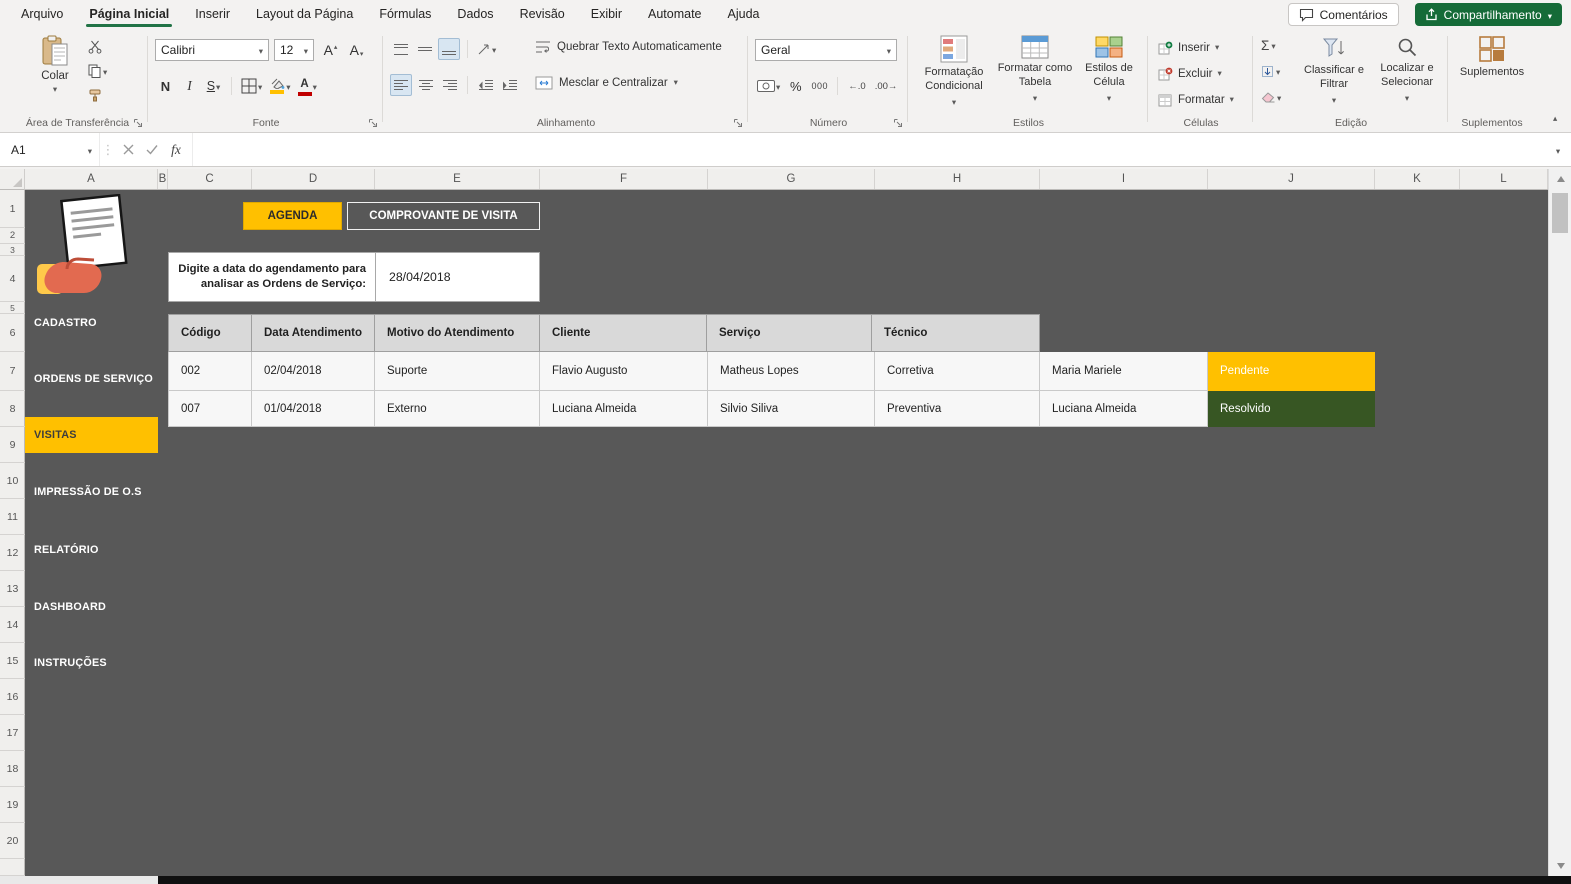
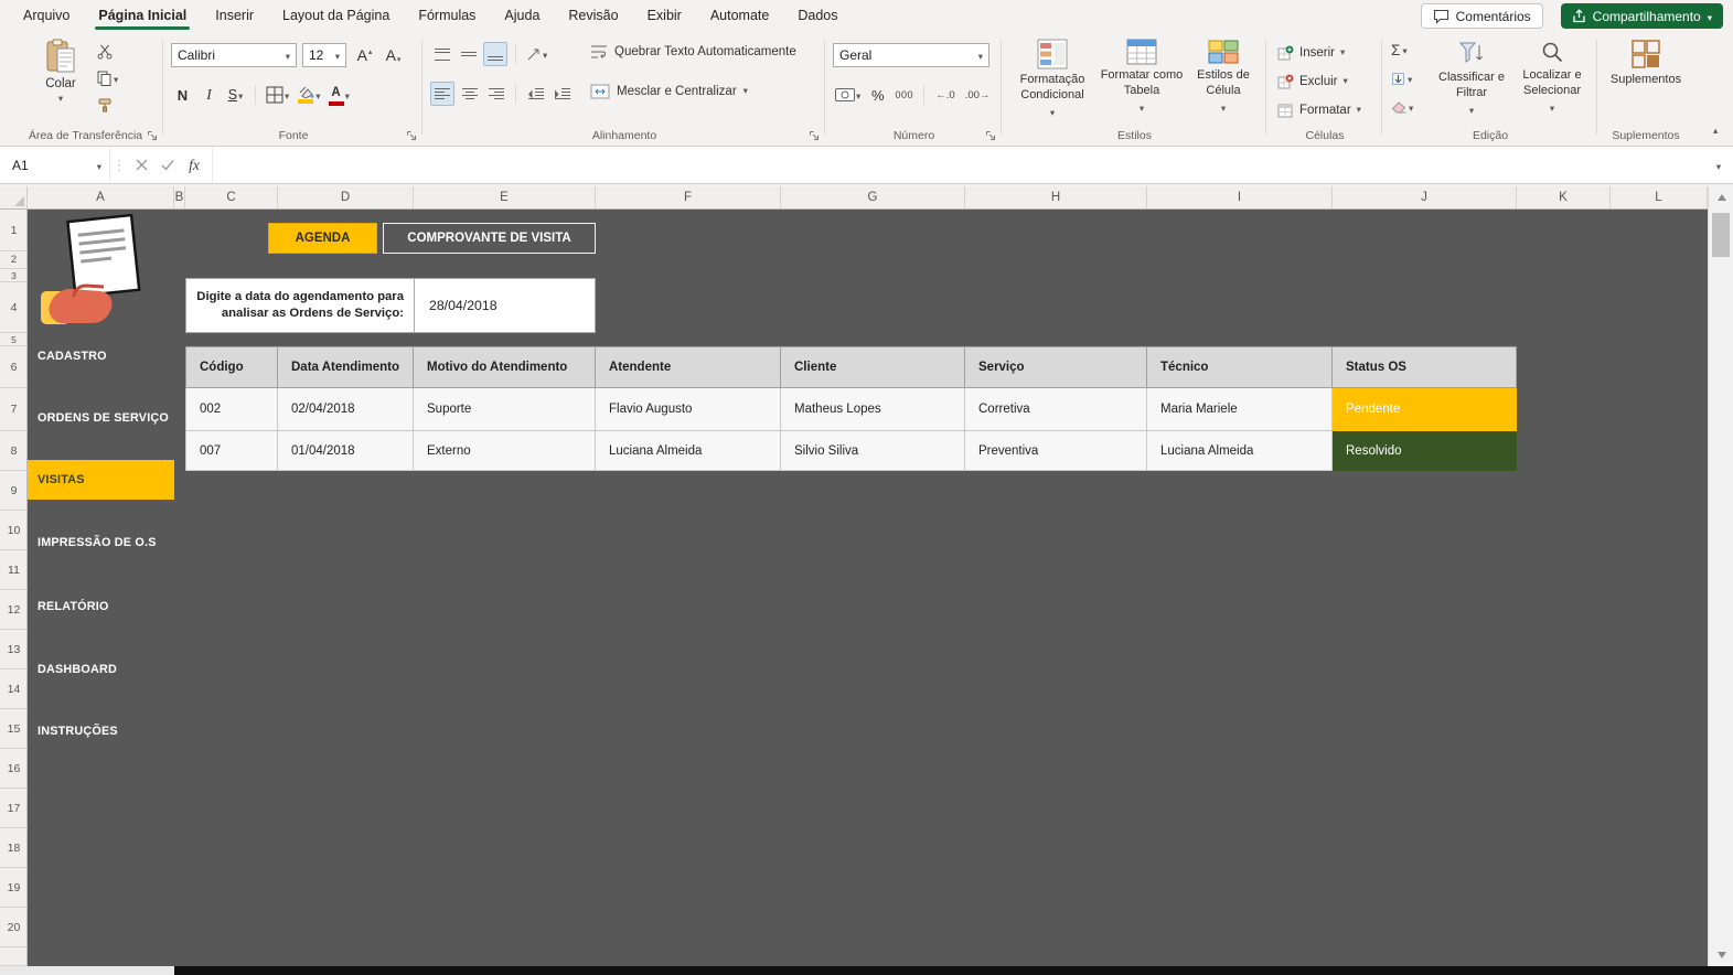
  Arquivo
  Página Inicial
  Inserir
  Layout da Página
  Fórmulas
- Dados
+ Ajuda
  Revisão
  Exibir
  Automate
- Ajuda
+ Dados
  Comentários
  Compartilhamento
  Colar
  Área de Transferência
  Calibri
  12
  N
  I
  S
  Fonte
  Quebrar Texto Automaticamente
  Mesclar e Centralizar
  Alinhamento
  Geral
  %
  000
  Número
  Formatação Condicional
  Formatar como Tabela
  Estilos de Célula
  Estilos
  Inserir
  Excluir
  Formatar
  Células
  Σ
  Classificar e Filtrar
  Localizar e Selecionar
  Edição
  Suplementos
  Suplementos
  A1
  fx
  A
  B
  C
  D
  E
  F
  G
  H
  I
  J
  K
  L
  1
  2
  3
  4
  5
  6
  7
  8
  9
  10
  11
  12
  13
  14
  15
  16
  17
  18
  19
  20
  AGENDA
  COMPROVANTE DE VISITA
  CADASTRO
  ORDENS DE SERVIÇO
  VISITAS
  IMPRESSÃO DE O.S
  RELATÓRIO
  DASHBOARD
  INSTRUÇÕES
  Digite a data do agendamento para analisar as Ordens de Serviço:
  28/04/2018
  Código
  Data Atendimento
  Motivo do Atendimento
+ Atendente
  Cliente
  Serviço
  Técnico
+ Status OS
  002
  02/04/2018
  Suporte
  Flavio Augusto
  Matheus Lopes
  Corretiva
  Maria Mariele
  Pendente
  007
  01/04/2018
  Externo
  Luciana Almeida
  Silvio Siliva
  Preventiva
  Luciana Almeida
  Resolvido
